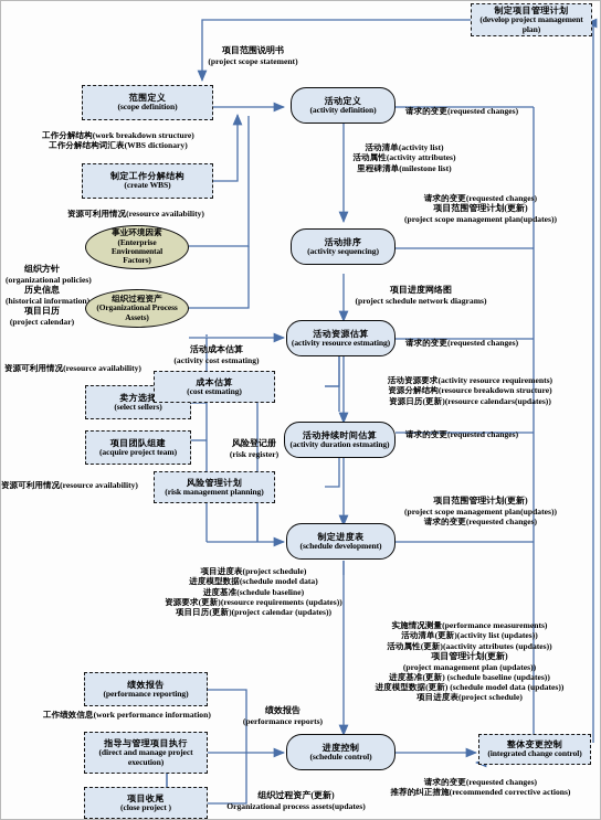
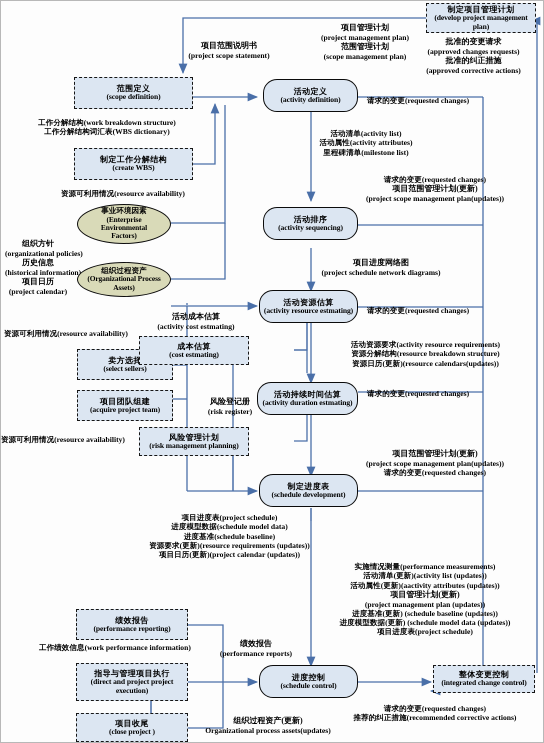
  制定项目管理计划
  (develop project management plan)
  范围定义
  (scope definition)
  制定工作分解结构
  (create WBS)
  事业环境因素
  (Enterprise Environmental Factors)
  组织过程资产
  (Organizational Process Assets)
  卖方选择
  (select sellers)
  项目团队组建
  (acquire project team)
  成本估算
  (cost estmating)
  风险管理计划
  (risk management planning)
  活动定义
  (activity definition)
  活动排序
  (activity sequencing)
  活动资源估算
  (activity resource estmating)
  活动持续时间估算
  (activity duration estmating)
  制定进度表
  (schedule development)
  进度控制
  (schedule control)
  整体变更控制
  (integrated change control)
  绩效报告
  (performance reporting)
  指导与管理项目执行
- (direct and manage project execution)
+ (direct and project project execution)
  项目收尾
  (close project )
  项目范围说明书
  (project scope statement)
+ 项目管理计划
+ (project management plan)
+ 范围管理计划
+ (scope management plan)
+ 批准的变更请求
+ (approved changes requests)
+ 批准的纠正措施
+ (approved corrective actions)
  工作分解结构(work breakdown structure)
  工作分解结构词汇表(WBS dictionary)
  资源可利用情况(resource availability)
  组织方针
  (organizational policies)
  历史信息
  (historical information
  项目日历
  (project calendar)
  资源可利用情况(resource availability)
  资源可利用情况(resource availability)
  请求的变更(requested changes)
  活动清单(activity list)
  活动属性(activity attributes)
  里程碑清单(milestone list)
  请求的变更(requested changes)
  项目范围管理计划(更新)
  (project scope management plan(updates))
  项目进度网络图
  (project schedule network diagrams)
  请求的变更(requested changes)
  活动成本估算
  (activity cost estmating)
  活动资源要求(activity resource requirements)
  资源分解结构(resource breakdown structure)
  资源日历(更新)(resource calendars(updates))
  请求的变更(requested changes)
  风险登记册
  (risk register)
  项目范围管理计划(更新)
  (project scope management plan(updates))
  请求的变更(requested changes)
  项目进度表(project schedule)
  进度模型数据(schedule model data)
  进度基准(schedule baseline)
  资源要求(更新)(resource requirements (updates))
  项目日历(更新)(project calendar (updates))
  实施情况测量(performance measurements)
  活动清单(更新)(activity list (updates))
  活动属性(更新)(aactivity attributes (updates))
  项目管理计划(更新)
  (project management plan (updates))
  进度基准(更新) (schedule baseline (updates))
  进度模型数据(更新) (schedule model data (updates))
  项目进度表(project schedule)
  绩效报告
  (performance reports)
  工作绩效信息(work performance information)
  组织过程资产(更新)
  Organizational process assets(updates)
  请求的变更(requested changes)
  推荐的纠正措施(recommended corrective actions)
